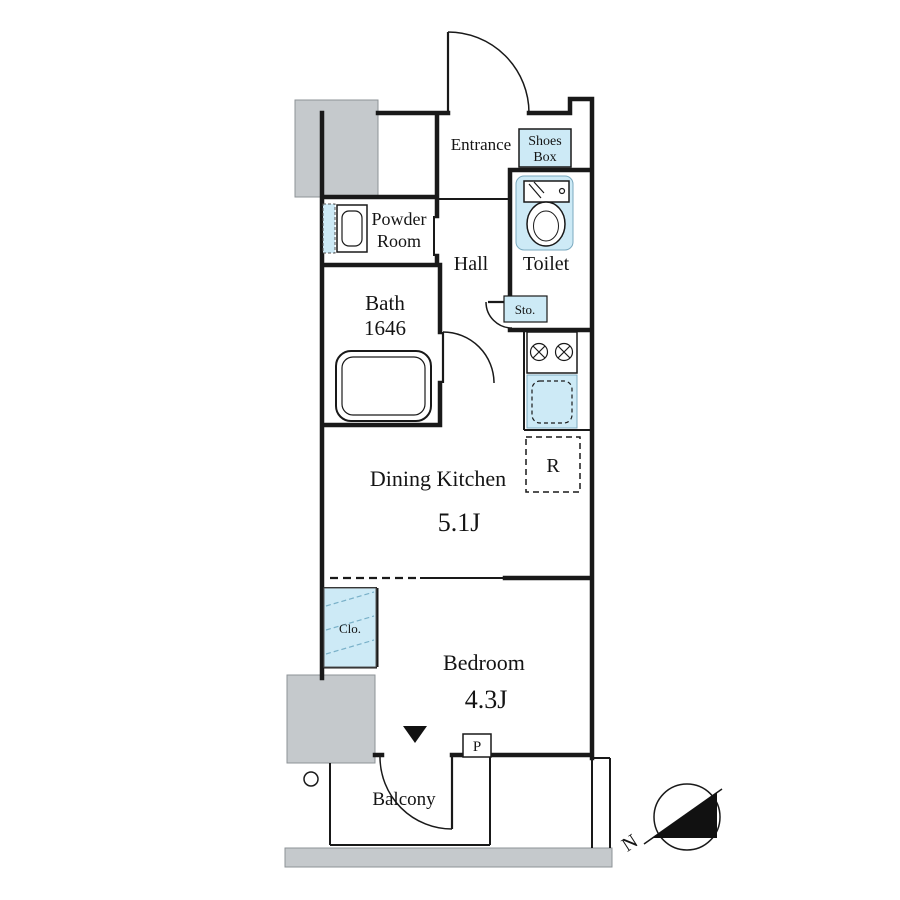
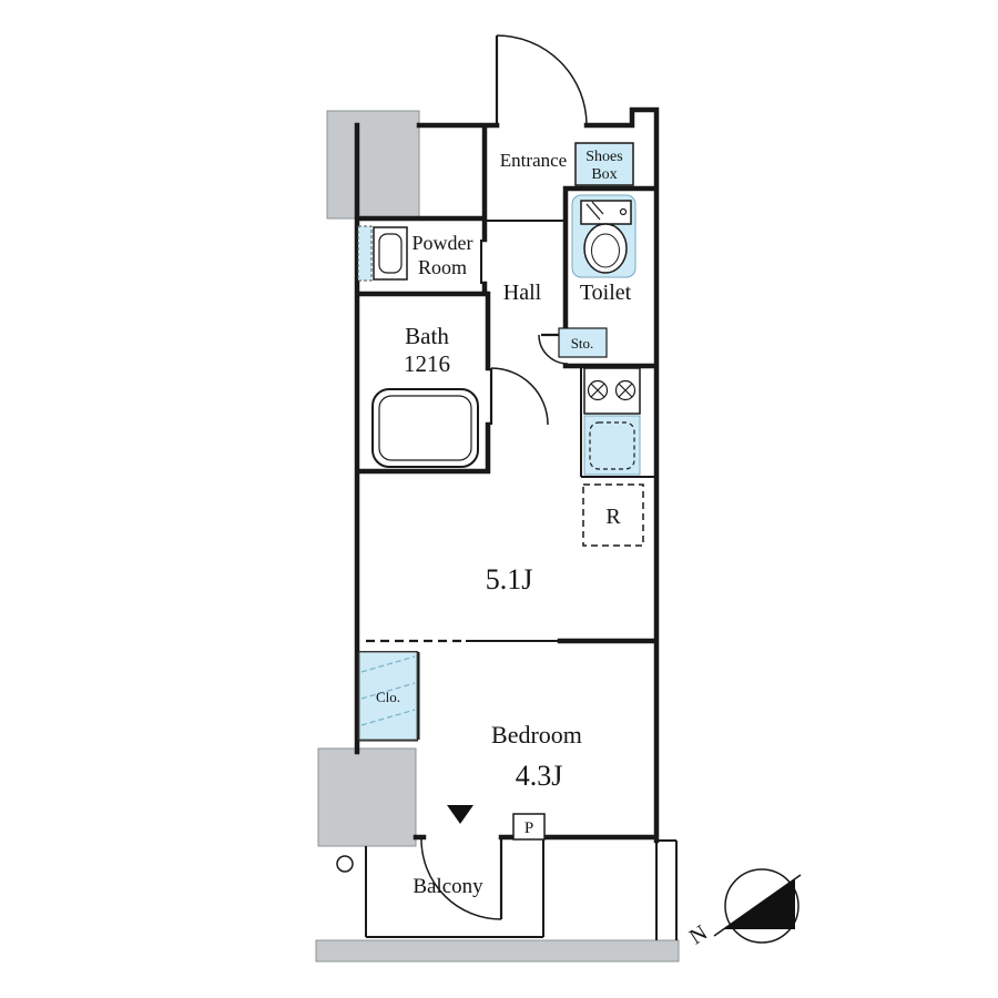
  Shoes
  Box
  Entrance
  Powder
  Room
  Hall
  Toilet
  Sto.
  Bath
- 1646
+ 1216
  R
- Dining Kitchen
  5.1J
  Clo.
  Bedroom
  4.3J
  P
  Balcony
